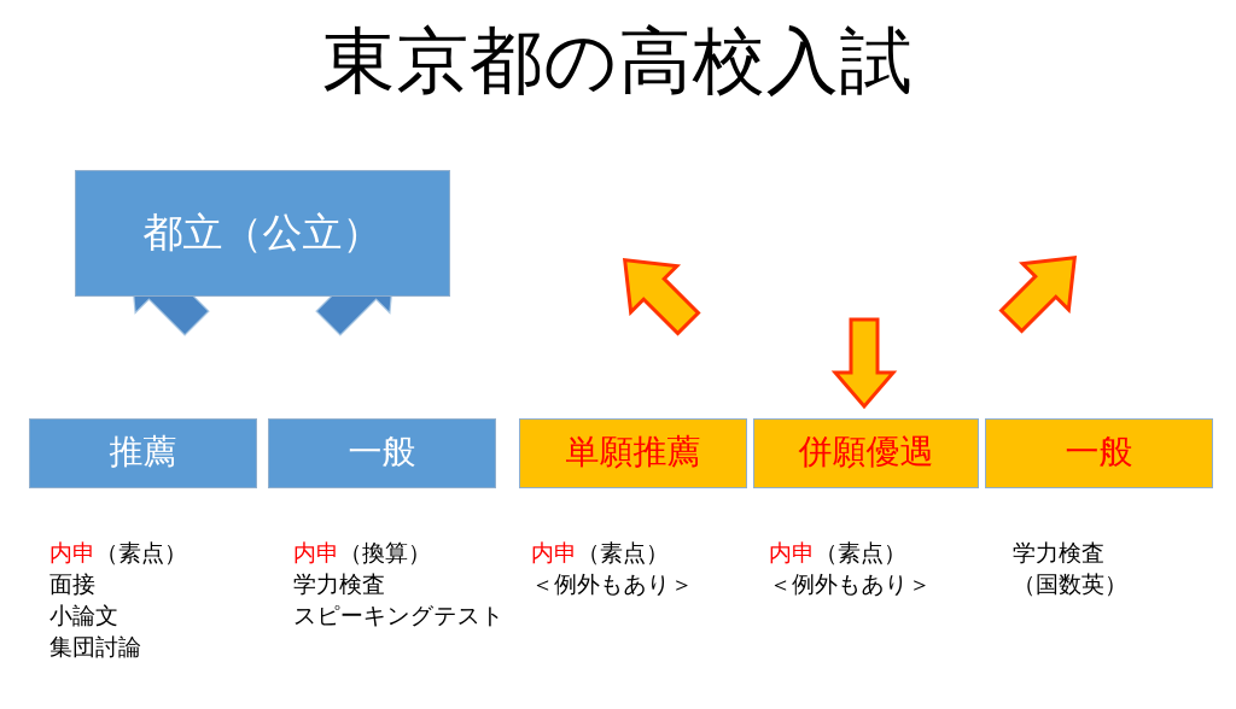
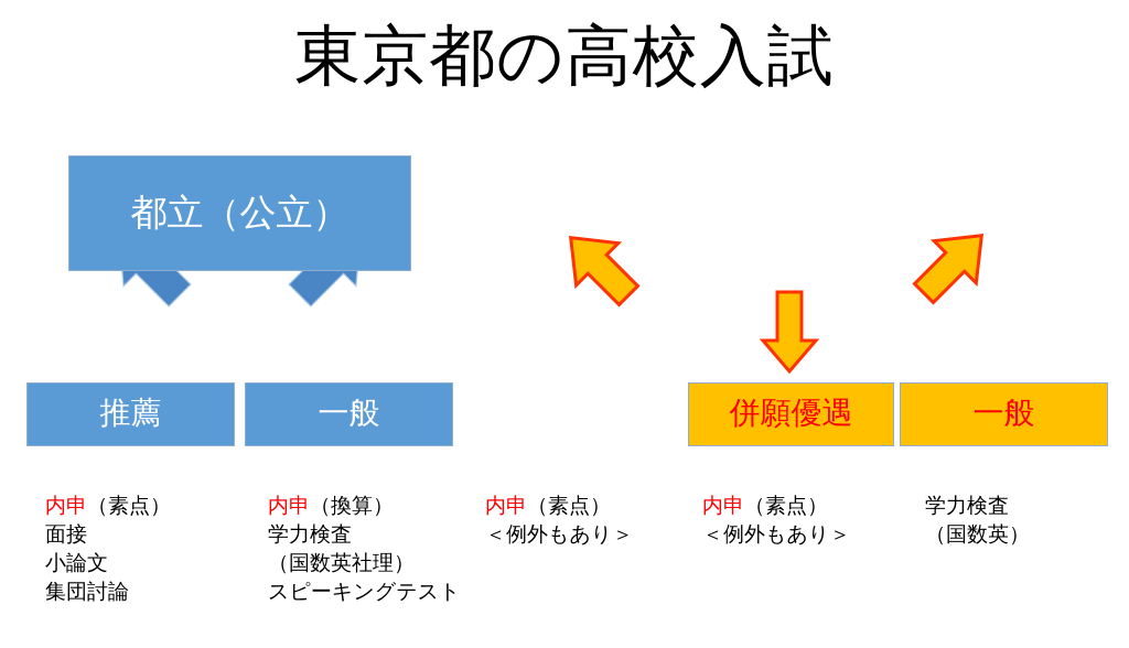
  東京都の高校入試
  都立（公立）
  推薦
  一般
- 単願推薦
  併願優遇
  一般
  内申（素点）
  面接
  小論文
  集団討論
  内申（換算）
  学力検査
+ （国数英社理）
  スピーキングテスト
  内申（素点）
  ＜例外もあり＞
  内申（素点）
  ＜例外もあり＞
  学力検査
  （国数英）
